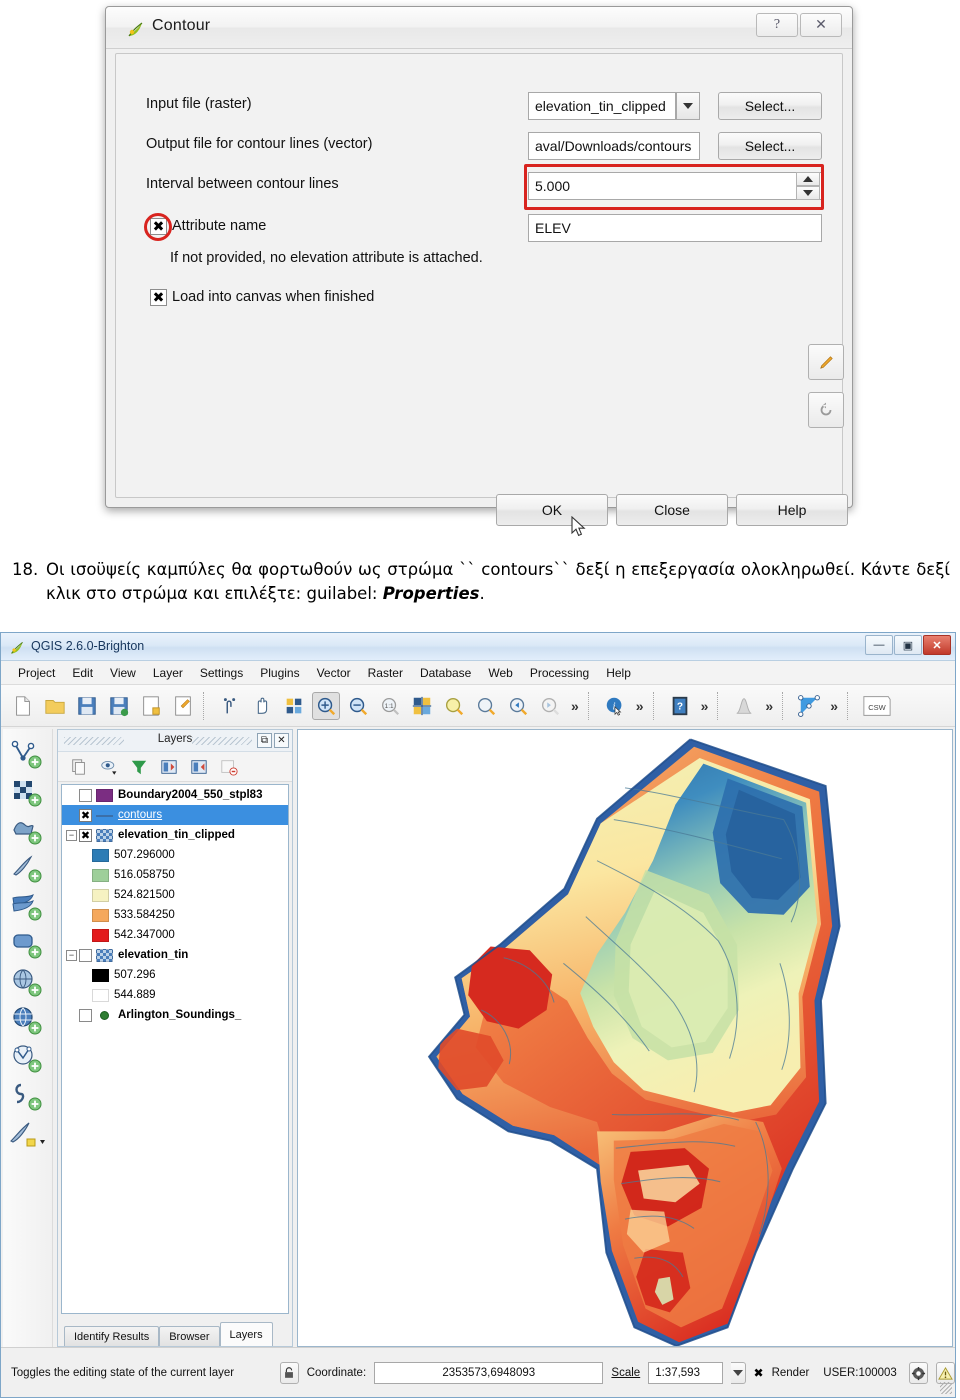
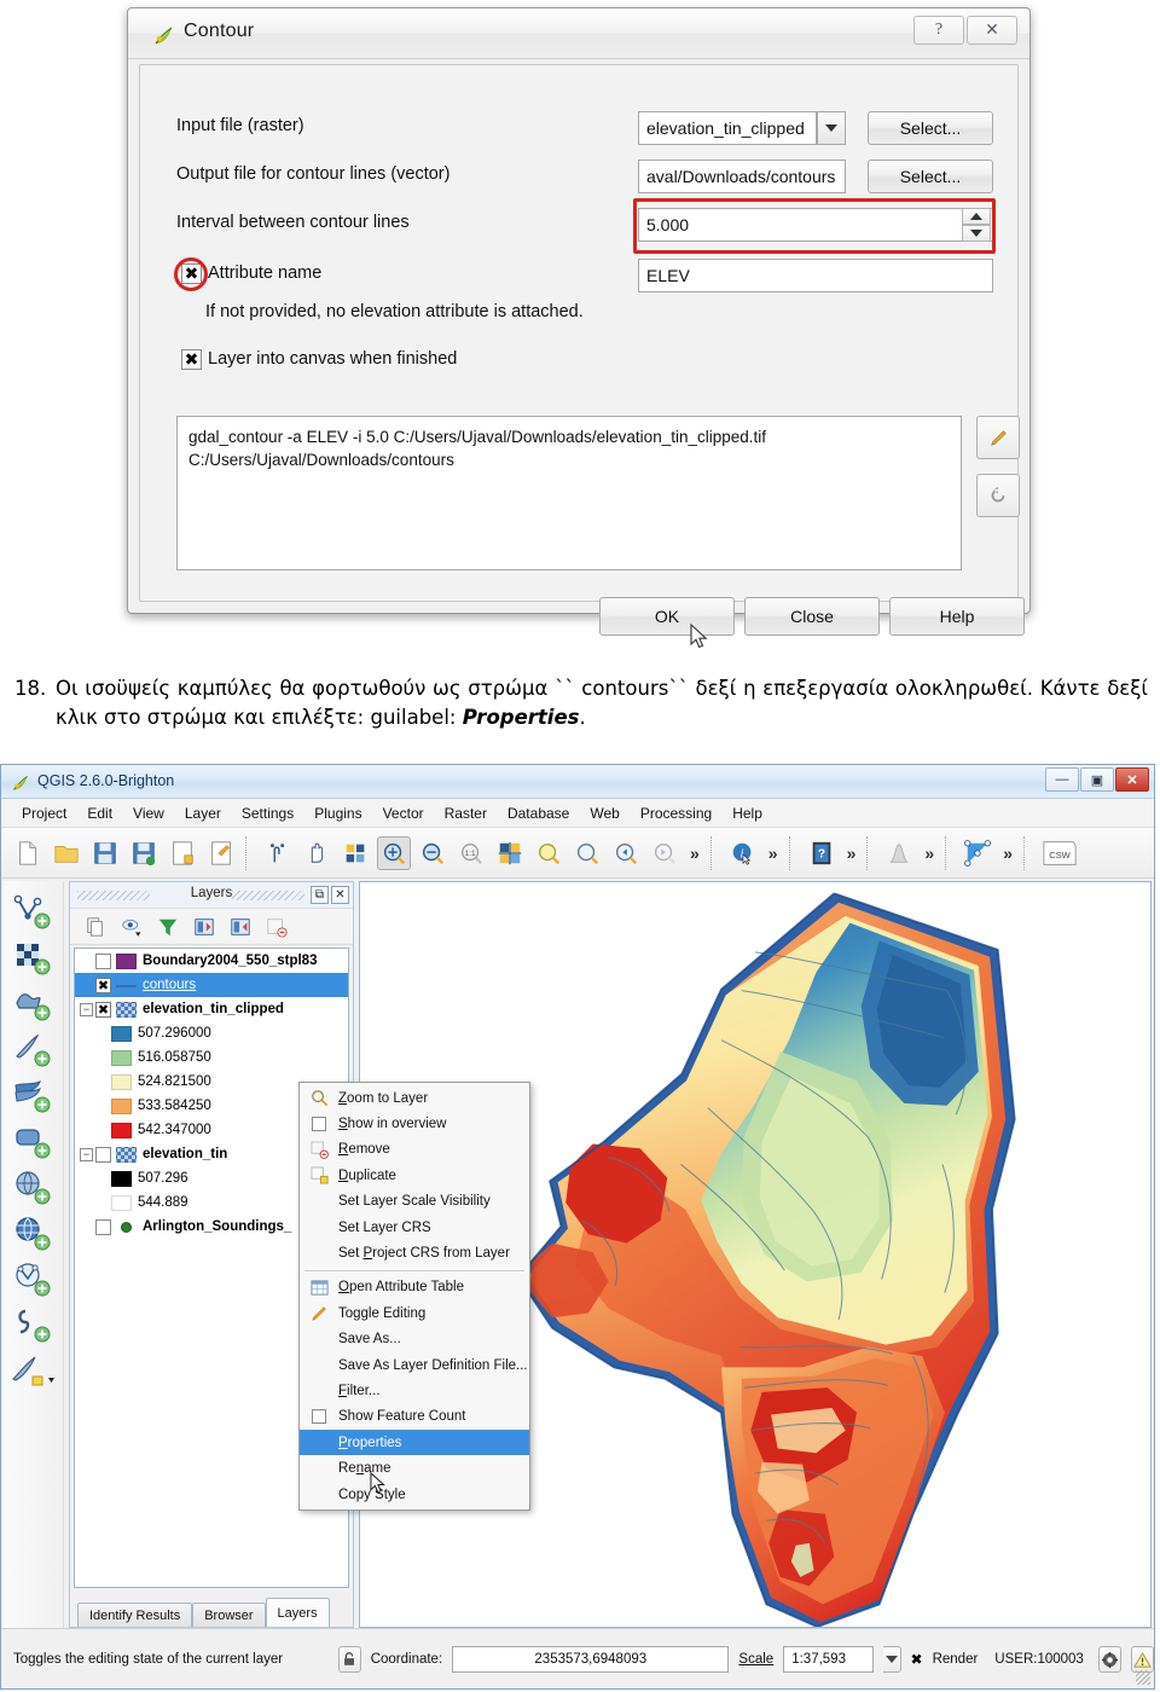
  Contour
  ?
  ✕
  Input file (raster)
  elevation_tin_clipped
  Select...
  Output file for contour lines (vector)
  aval/Downloads/contours
  Select...
  Interval between contour lines
  5.000
  ✖
  Attribute name
  ELEV
  If not provided, no elevation attribute is attached.
  ✖
- Load into canvas when finished
+ Layer into canvas when finished
+ gdal_contour -a ELEV -i 5.0 C:/Users/Ujaval/Downloads/elevation_tin_clipped.tif
+ C:/Users/Ujaval/Downloads/contours
  OK
  Close
  Help
  18.
  Οι ισοϋψείς καμπύλες θα φορτωθούν ως στρώμα `` contours`` δεξί η επεξεργασία ολοκληρωθεί. Κάντε δεξί κλικ στο στρώμα και επιλέξτε: guilabel: Properties.
  QGIS 2.6.0-Brighton
  —
  ▣
  ✕
  Project
  Edit
  View
  Layer
  Settings
  Plugins
  Vector
  Raster
  Database
  Web
  Processing
  Help
  »
  i
  »
  ?
  »
  »
  »
  CSW
  Layers
  ⧉
  ✕
  Boundary2004_550_stpl83
  ✖
  contours
  −
  ✖
  elevation_tin_clipped
  507.296000
  516.058750
  524.821500
  533.584250
  542.347000
  −
  elevation_tin
  507.296
  544.889
  Arlington_Soundings_
  Identify Results
  Browser
  Layers
+ Zoom to Layer
+ Show in overview
+ Remove
+ Duplicate
+ Set Layer Scale Visibility
+ Set Layer CRS
+ Set Project CRS from Layer
+ Open Attribute Table
+ Toggle Editing
+ Save As...
+ Save As Layer Definition File...
+ Filter...
+ Show Feature Count
+ Properties
+ Rename
+ Copy Style
  Toggles the editing state of the current layer
  Coordinate:
  2353573,6948093
  Scale
  1:37,593
  ✖
  Render
  USER:100003
